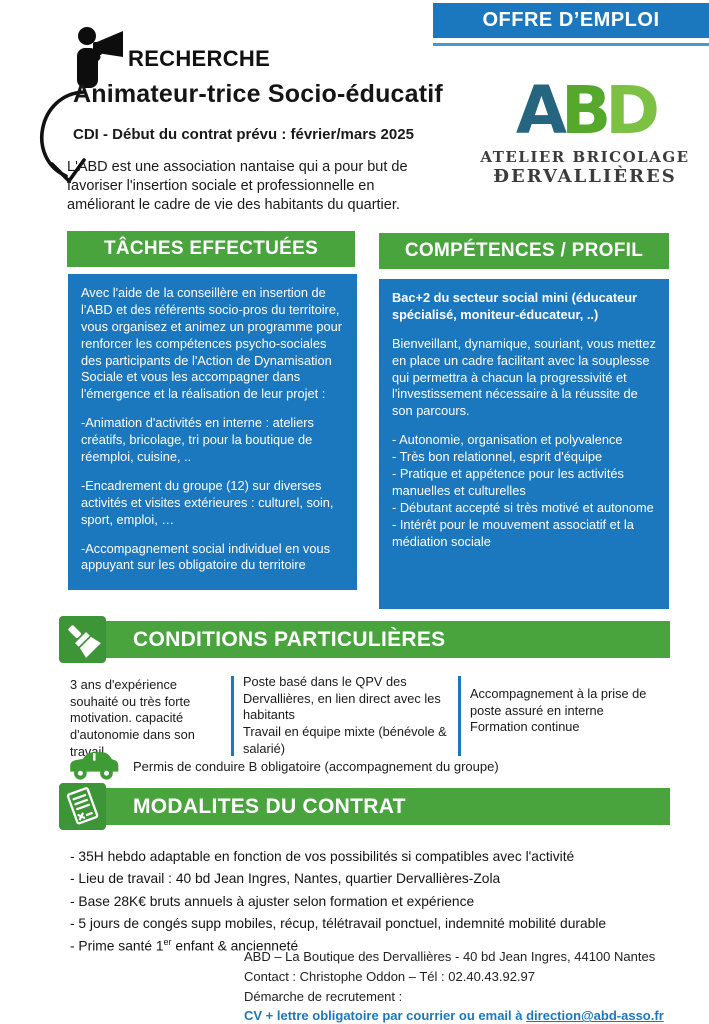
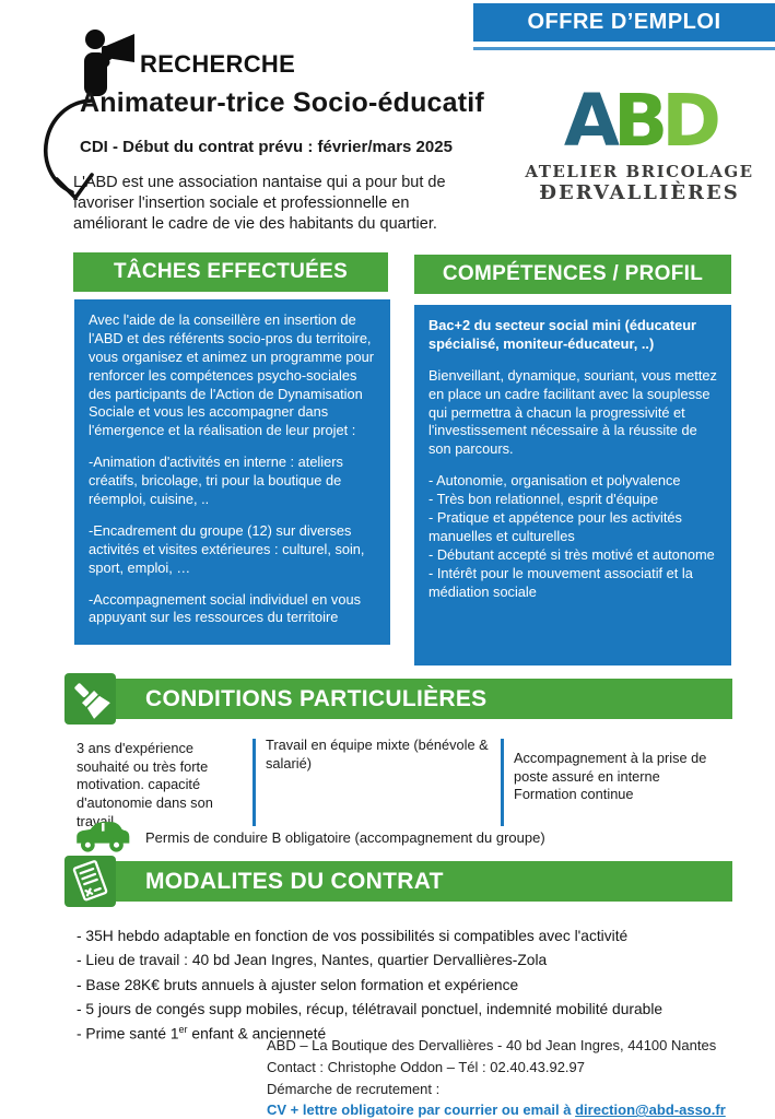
  OFFRE D’EMPLOI
  RECHERCHE
  Animateur-trice Socio-éducatif
  CDI - Début du contrat prévu : février/mars 2025
  L'ABD est une association nantaise qui a pour but de favoriser l'insertion sociale et professionnelle en améliorant le cadre de vie des habitants du quartier.
  ABD
  ATELIER BRICOLAGE
  ĐERVALLIÈRES
  TÂCHES EFFECTUÉES
  Avec l'aide de la conseillère en insertion de l'ABD et des référents socio-pros du territoire, vous organisez et animez un programme pour renforcer les compétences psycho-sociales des participants de l'Action de Dynamisation Sociale et vous les accompagner dans l'émergence et la réalisation de leur projet :
  -Animation d'activités en interne : ateliers créatifs, bricolage, tri pour la boutique de réemploi, cuisine, ..
  -Encadrement du groupe (12) sur diverses activités et visites extérieures : culturel, soin, sport, emploi, …
- -Accompagnement social individuel en vous appuyant sur les obligatoire du territoire
+ -Accompagnement social individuel en vous appuyant sur les ressources du territoire
  COMPÉTENCES / PROFIL
  Bac+2 du secteur social mini (éducateur spécialisé, moniteur-éducateur, ..)
  Bienveillant, dynamique, souriant, vous mettez en place un cadre facilitant avec la souplesse qui permettra à chacun la progressivité et l'investissement nécessaire à la réussite de son parcours.
  - Autonomie, organisation et polyvalence
  - Très bon relationnel, esprit d'équipe
  - Pratique et appétence pour les activités manuelles et culturelles
  - Débutant accepté si très motivé et autonome
  - Intérêt pour le mouvement associatif et la médiation sociale
  CONDITIONS PARTICULIÈRES
  3 ans d'expérience souhaité ou très forte motivation. capacité d'autonomie dans son travail
- Poste basé dans le QPV des Dervallières, en lien direct avec les habitants
  Travail en équipe mixte (bénévole & salarié)
  Accompagnement à la prise de poste assuré en interne
  Formation continue
  Permis de conduire B obligatoire (accompagnement du groupe)
  MODALITES DU CONTRAT
  - 35H hebdo adaptable en fonction de vos possibilités si compatibles avec l'activité
  - Lieu de travail : 40 bd Jean Ingres, Nantes, quartier Dervallières-Zola
  - Base 28K€ bruts annuels à ajuster selon formation et expérience
  - 5 jours de congés supp mobiles, récup, télétravail ponctuel, indemnité mobilité durable
  - Prime santé 1er enfant & ancienneté
  ABD – La Boutique des Dervallières - 40 bd Jean Ingres, 44100 Nantes
  Contact : Christophe Oddon – Tél : 02.40.43.92.97
  Démarche de recrutement :
  CV + lettre obligatoire par courrier ou email à direction@abd-asso.fr
